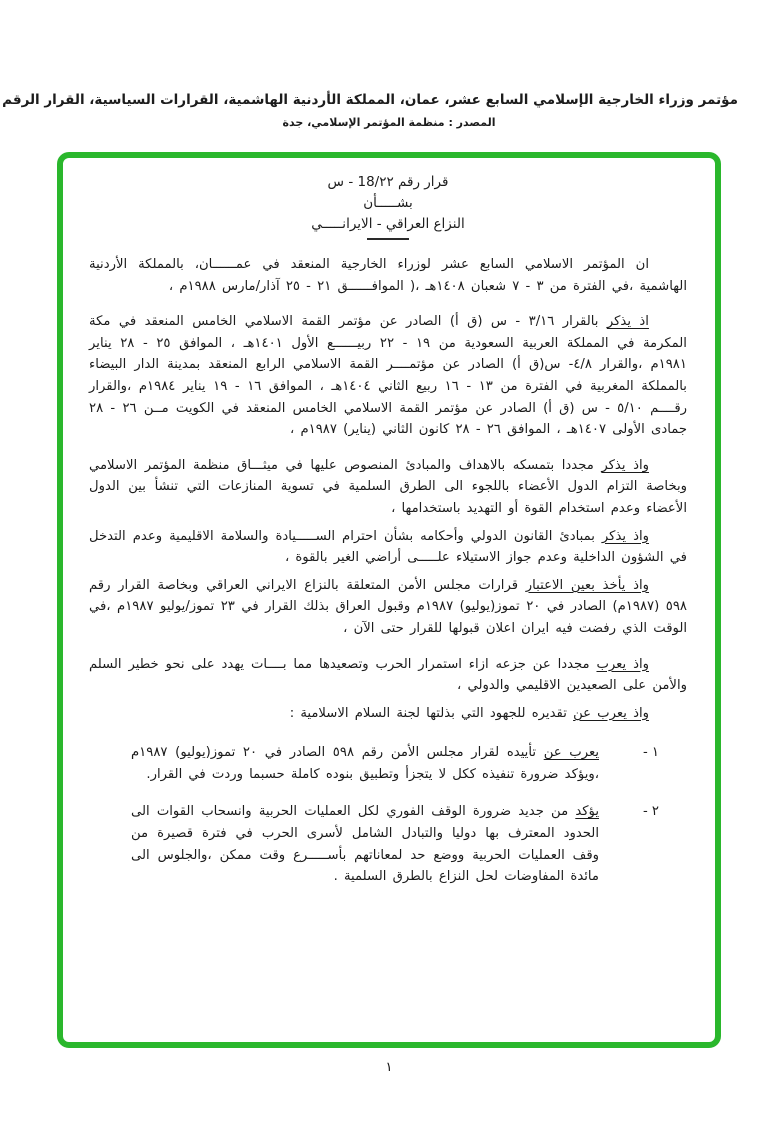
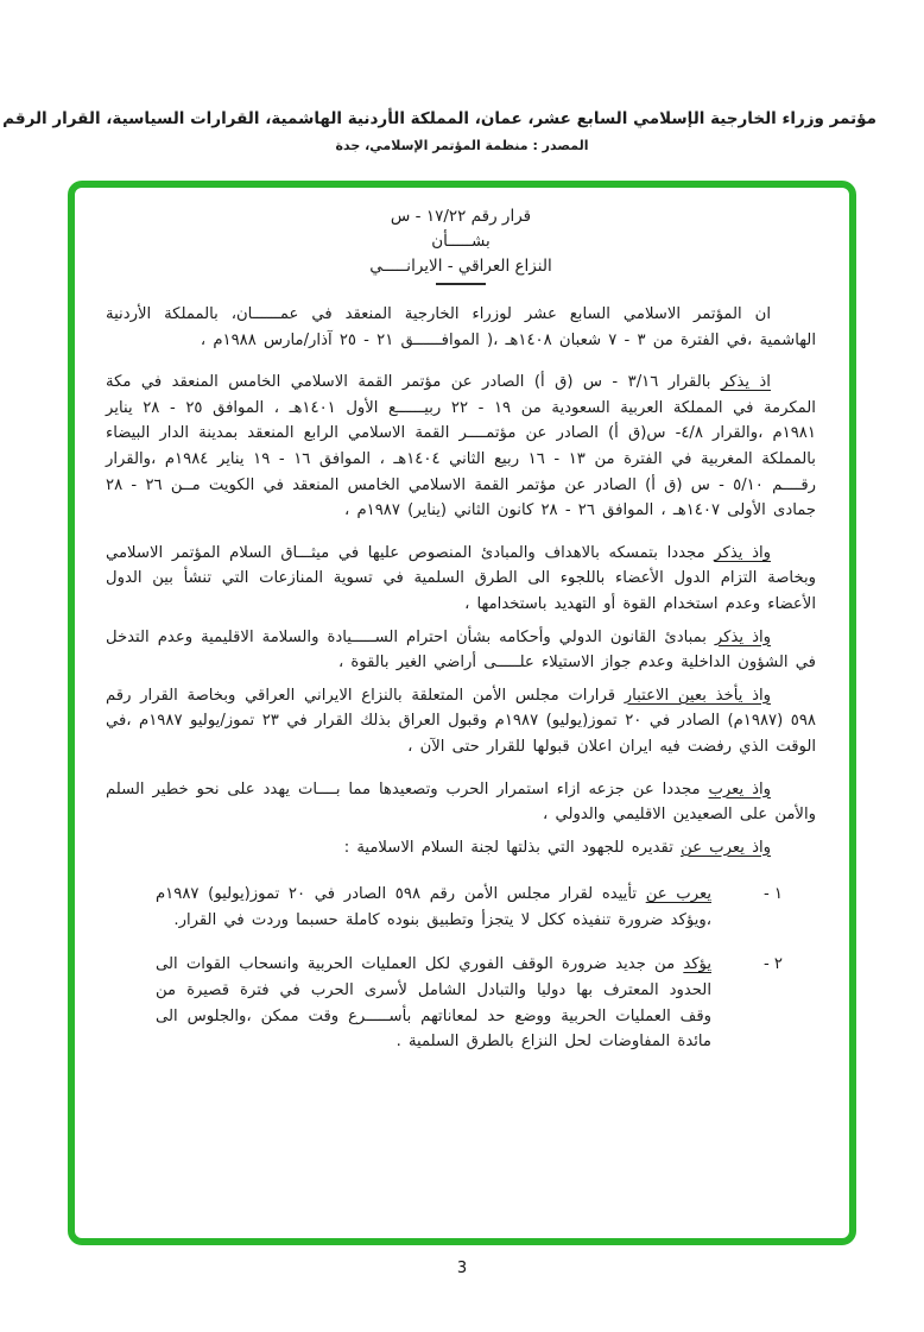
  مؤتمر وزراء الخارجية الإسلامي السابع عشر، عمان، المملكة الأردنية الهاشمية، القرارات السياسية، القرار الرقم
  المصدر : منظمة المؤتمر الإسلامي، جدة
- قرار رقم 18/٢٢ - س
+ قرار رقم ١٧/٢٢ - س
  بشـــــأن
  النزاع العراقي - الايرانـــــي
  ان المؤتمر الاسلامي السابع عشر لوزراء الخارجية المنعقد في عمــــــان، بالمملكة الأردنية الهاشمية ،في الفترة من ٣ - ٧ شعبان ١٤٠٨هـ ،( الموافــــــق ٢١ - ٢٥ آذار/مارس ١٩٨٨م ،
  اذ يذكر بالقرار ٣/١٦ - س (ق أ) الصادر عن مؤتمر القمة الاسلامي الخامس المنعقد في مكة المكرمة في المملكة العربية السعودية من ١٩ - ٢٢ ربيــــــع الأول ١٤٠١هـ ، الموافق ٢٥ - ٢٨ يناير ١٩٨١م ،والقرار ٤/٨- س(ق أ) الصادر عن مؤتمــــر القمة الاسلامي الرابع المنعقد بمدينة الدار البيضاء بالمملكة المغربية في الفترة من ١٣ - ١٦ ربيع الثاني ١٤٠٤هـ ، الموافق ١٦ - ١٩ يناير ١٩٨٤م ،والقرار رقــــم ٥/١٠ - س (ق أ) الصادر عن مؤتمر القمة الاسلامي الخامس المنعقد في الكويت مــن ٢٦ - ٢٨ جمادى الأولى ١٤٠٧هـ ، الموافق ٢٦ - ٢٨ كانون الثاني (يناير) ١٩٨٧م ،
- واذ يذكر مجددا بتمسكه بالاهداف والمبادئ المنصوص عليها في ميثـــاق منظمة المؤتمر الاسلامي وبخاصة التزام الدول الأعضاء باللجوء الى الطرق السلمية في تسوية المنازعات التي تنشأ بين الدول الأعضاء وعدم استخدام القوة أو التهديد باستخدامها ،
+ واذ يذكر مجددا بتمسكه بالاهداف والمبادئ المنصوص عليها في ميثـــاق السلام المؤتمر الاسلامي وبخاصة التزام الدول الأعضاء باللجوء الى الطرق السلمية في تسوية المنازعات التي تنشأ بين الدول الأعضاء وعدم استخدام القوة أو التهديد باستخدامها ،
  واذ يذكر بمبادئ القانون الدولي وأحكامه بشأن احترام الســـــيادة والسلامة الاقليمية وعدم التدخل في الشؤون الداخلية وعدم جواز الاستيلاء علـــــى أراضي الغير بالقوة ،
  واذ يأخذ بعين الاعتبار قرارات مجلس الأمن المتعلقة بالنزاع الايراني العراقي وبخاصة القرار رقم ٥٩٨ (١٩٨٧م) الصادر في ٢٠ تموز(يوليو) ١٩٨٧م وقبول العراق بذلك القرار في ٢٣ تموز/يوليو ١٩٨٧م ،في الوقت الذي رفضت فيه ايران اعلان قبولها للقرار حتى الآن ،
  واذ يعرب مجددا عن جزعه ازاء استمرار الحرب وتصعيدها مما بــــات يهدد على نحو خطير السلم والأمن على الصعيدين الاقليمي والدولي ،
  واذ يعرب عن تقديره للجهود التي بذلتها لجنة السلام الاسلامية :
  ١ -
  يعرب عن تأييده لقرار مجلس الأمن رقم ٥٩٨ الصادر في ٢٠ تموز(يوليو) ١٩٨٧م ،ويؤكد ضرورة تنفيذه ككل لا يتجزأ وتطبيق بنوده كاملة حسبما وردت في القرار.
  ٢ -
  يؤكد من جديد ضرورة الوقف الفوري لكل العمليات الحربية وانسحاب القوات الى الحدود المعترف بها دوليا والتبادل الشامل لأسرى الحرب في فترة قصيرة من وقف العمليات الحربية ووضع حد لمعاناتهم بأســـــرع وقت ممكن ،والجلوس الى مائدة المفاوضات لحل النزاع بالطرق السلمية .
- ١
+ 3
